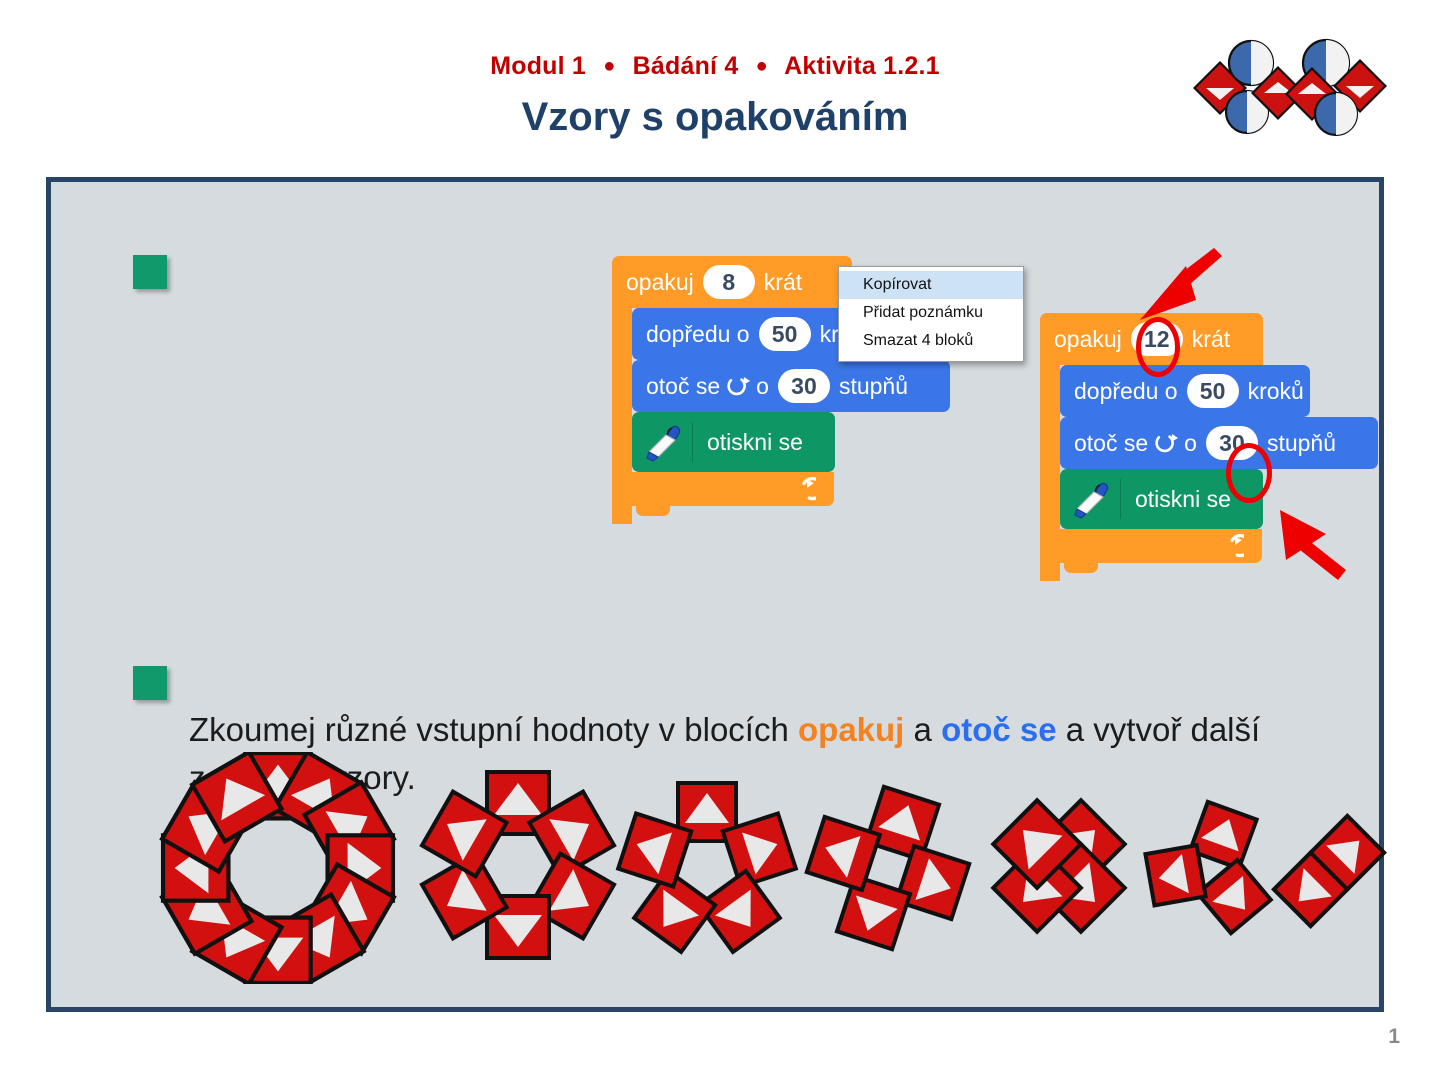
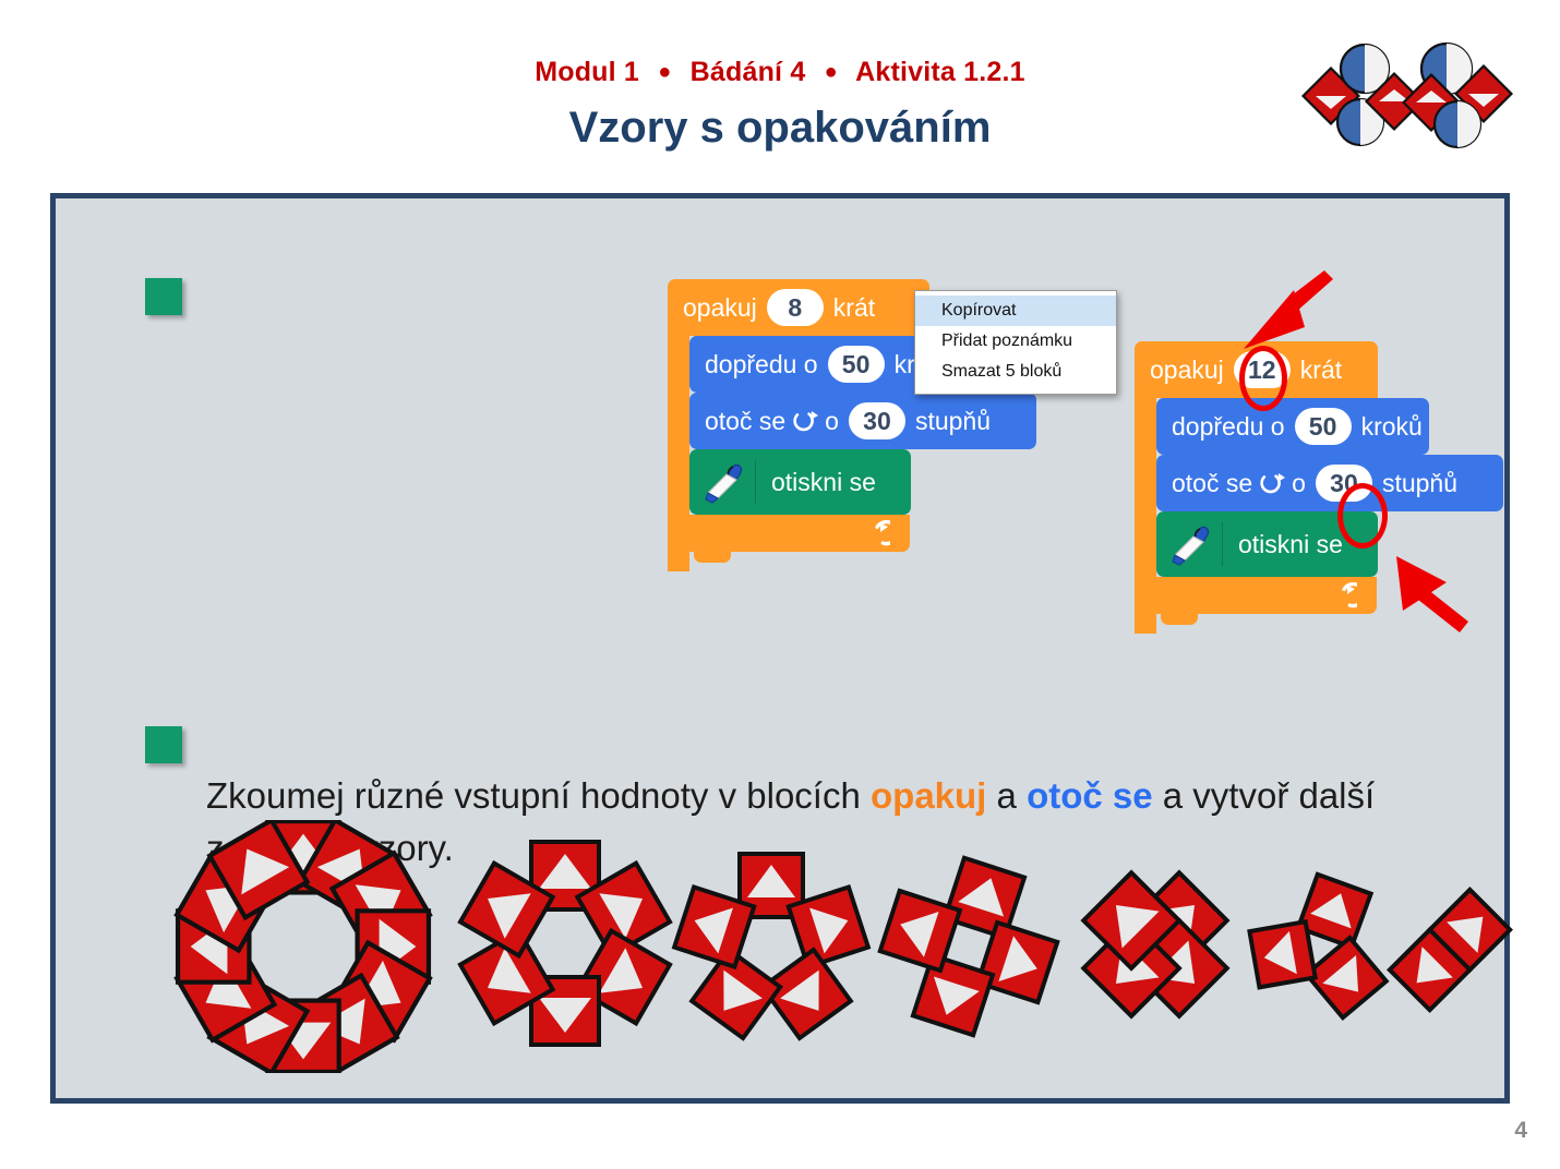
  Modul 1 ● Bádání 4 ● Aktivita 1.2.1
  Vzory s opakováním
  Zkoumej různé vstupní hodnoty v blocích opakuj a otoč se a vytvoř další zory.
  opakuj
  8
  krát
  dopředu o
  50
  otoč se
  o
  30
  stupňů
  otiskni se
  Kopírovat
  Přidat poznámku
- Smazat 4 bloků
+ Smazat 5 bloků
  opakuj
  12
  krát
  dopředu o
  50
  kroků
  otoč se
  o
  30
  stupňů
  otiskni se
- 1
+ 4
